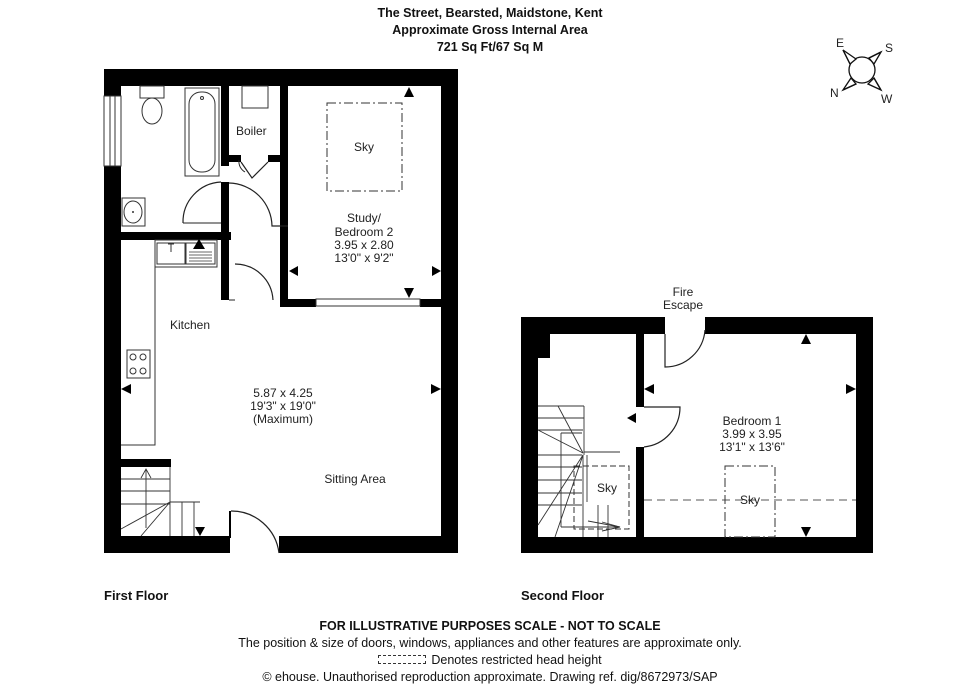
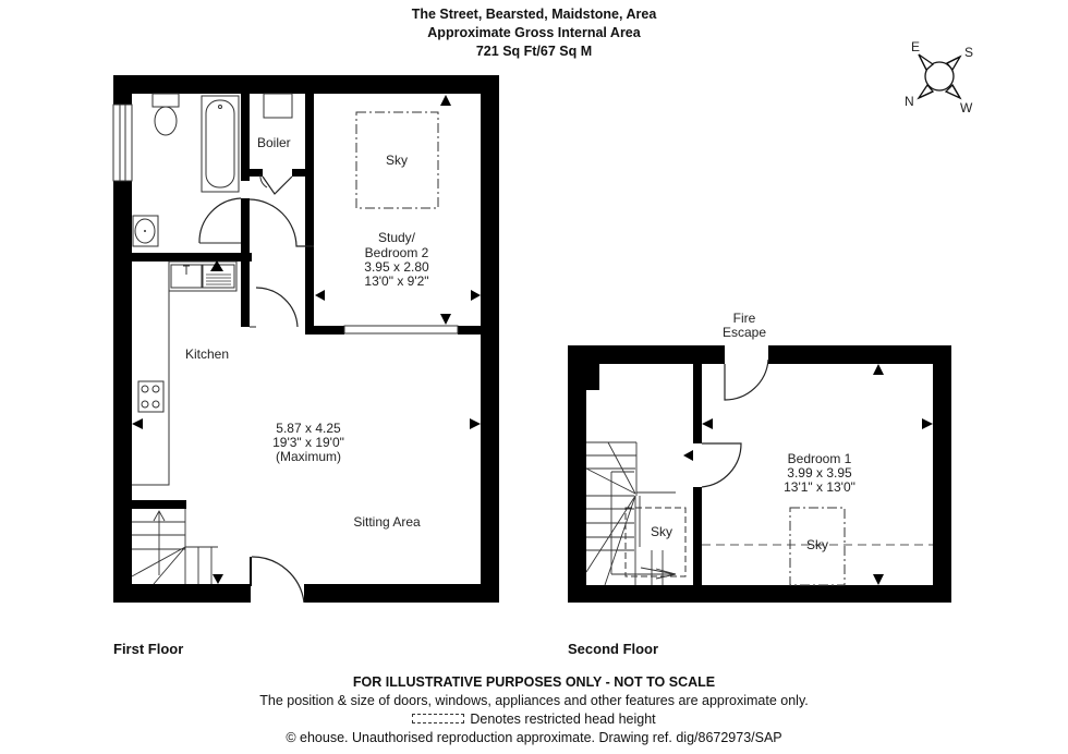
- The Street, Bearsted, Maidstone, Kent
+ The Street, Bearsted, Maidstone, Area
  Approximate Gross Internal Area
  721 Sq Ft/67 Sq M
  E
  S
  N
  W
  Boiler
  Sky
  Study/
  Bedroom 2
  3.95 x 2.80
  13'0" x 9'2"
  Kitchen
  5.87 x 4.25
  19'3" x 19'0"
  (Maximum)
  Sitting Area
  Fire
  Escape
  Bedroom 1
  3.99 x 3.95
- 13'1" x 13'6"
+ 13'1" x 13'0"
  Sky
  Sky
  First Floor
  Second Floor
- FOR ILLUSTRATIVE PURPOSES SCALE - NOT TO SCALE
+ FOR ILLUSTRATIVE PURPOSES ONLY - NOT TO SCALE
  The position & size of doors, windows, appliances and other features are approximate only.
  Denotes restricted head height
  © ehouse. Unauthorised reproduction approximate. Drawing ref. dig/8672973/SAP
